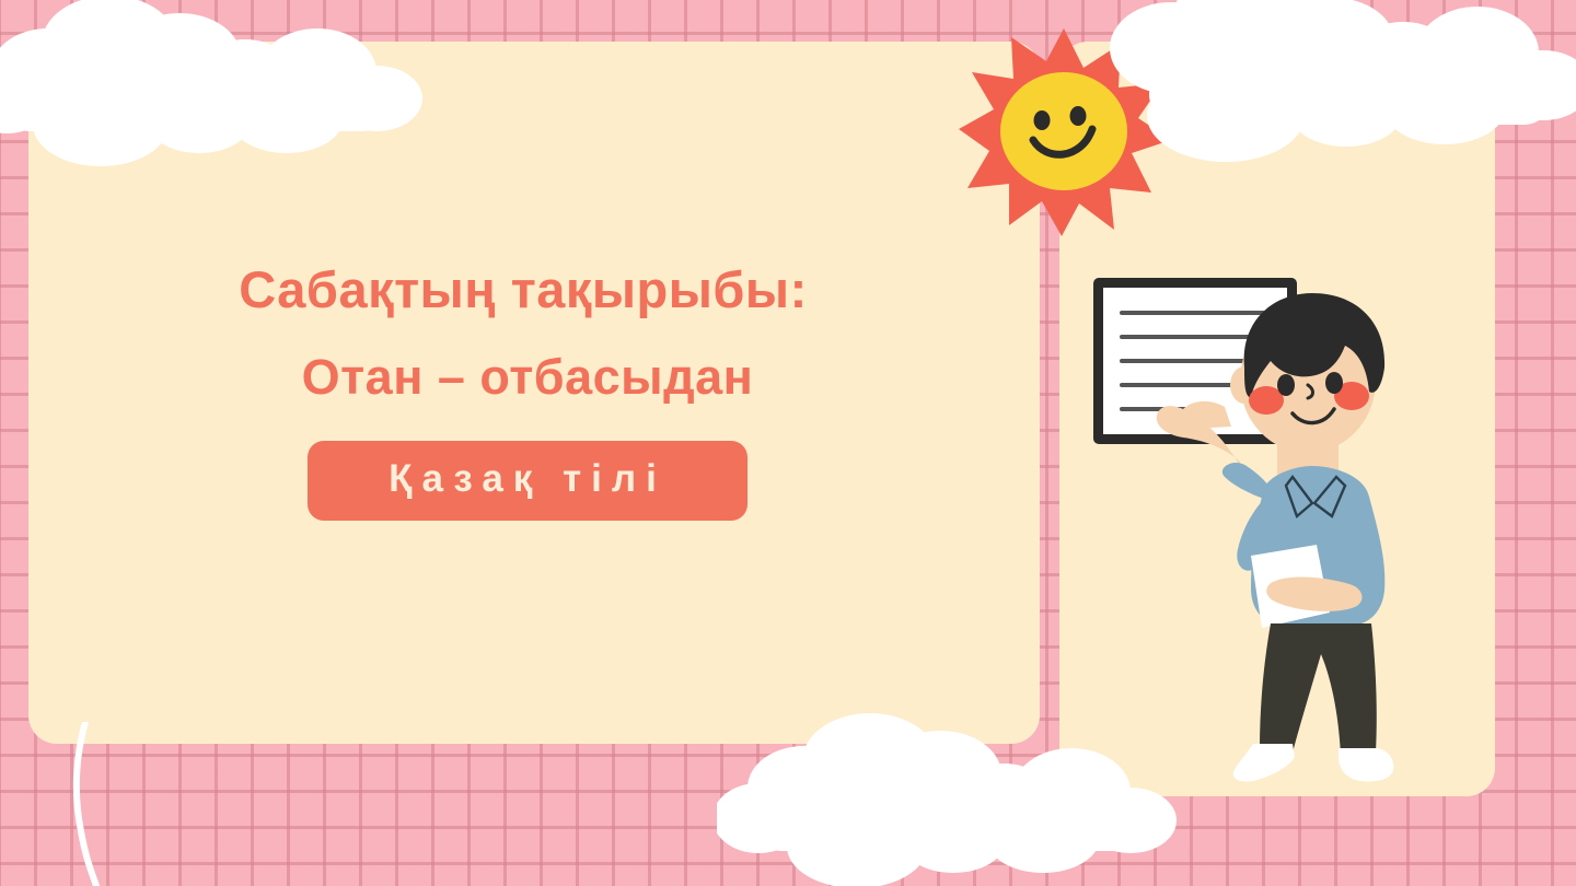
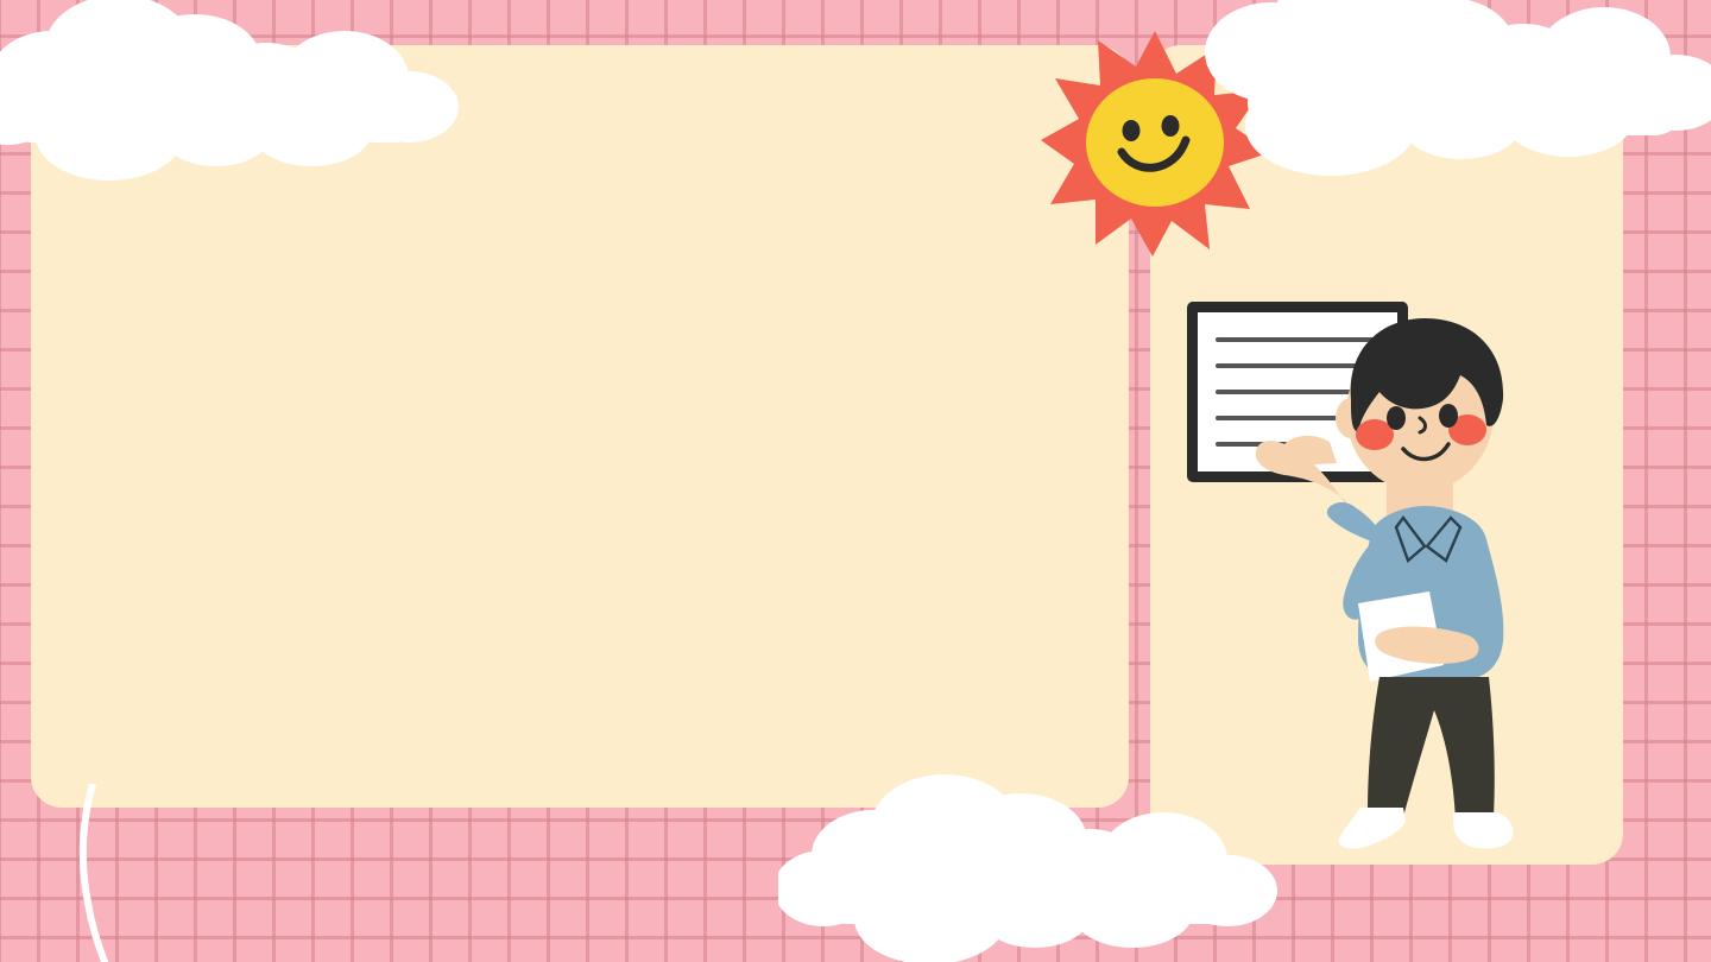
- Сабақтың тақырыбы:
- Отан – отбасыдан
- Қазақ тілі
